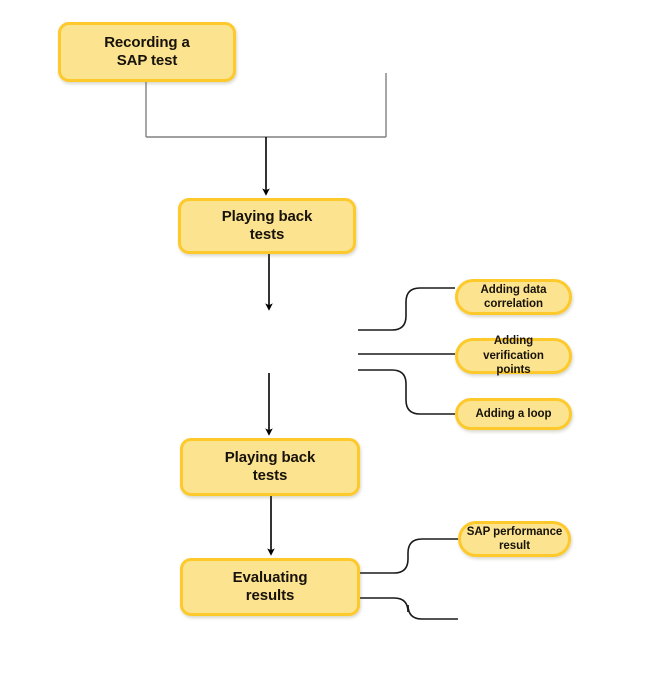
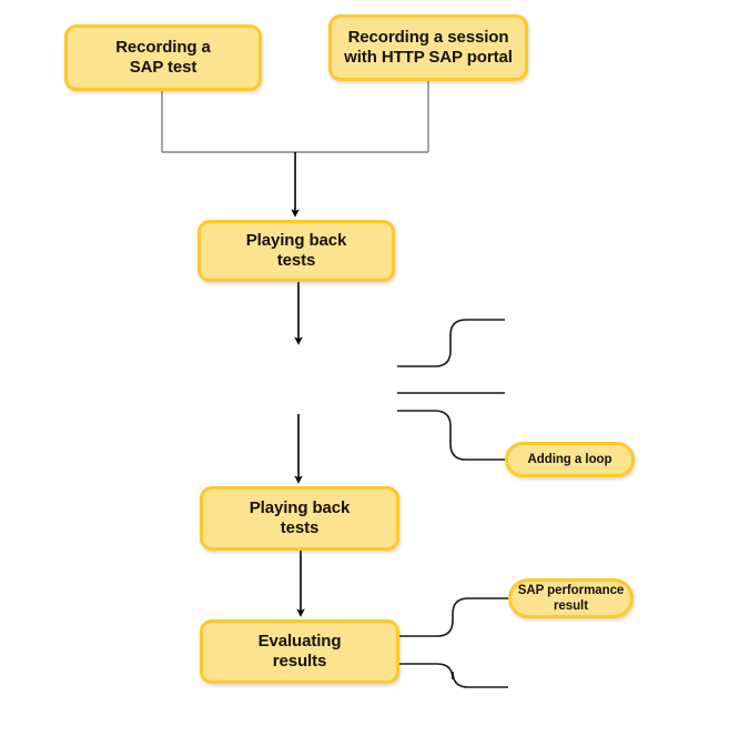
  Recording a
  SAP test
+ Recording a session
+ with HTTP SAP portal
  Playing back
  tests
  Playing back
  tests
  Evaluating
  results
- Adding data
- correlation
- Adding verification
- points
  Adding a loop
  SAP performance
  result
